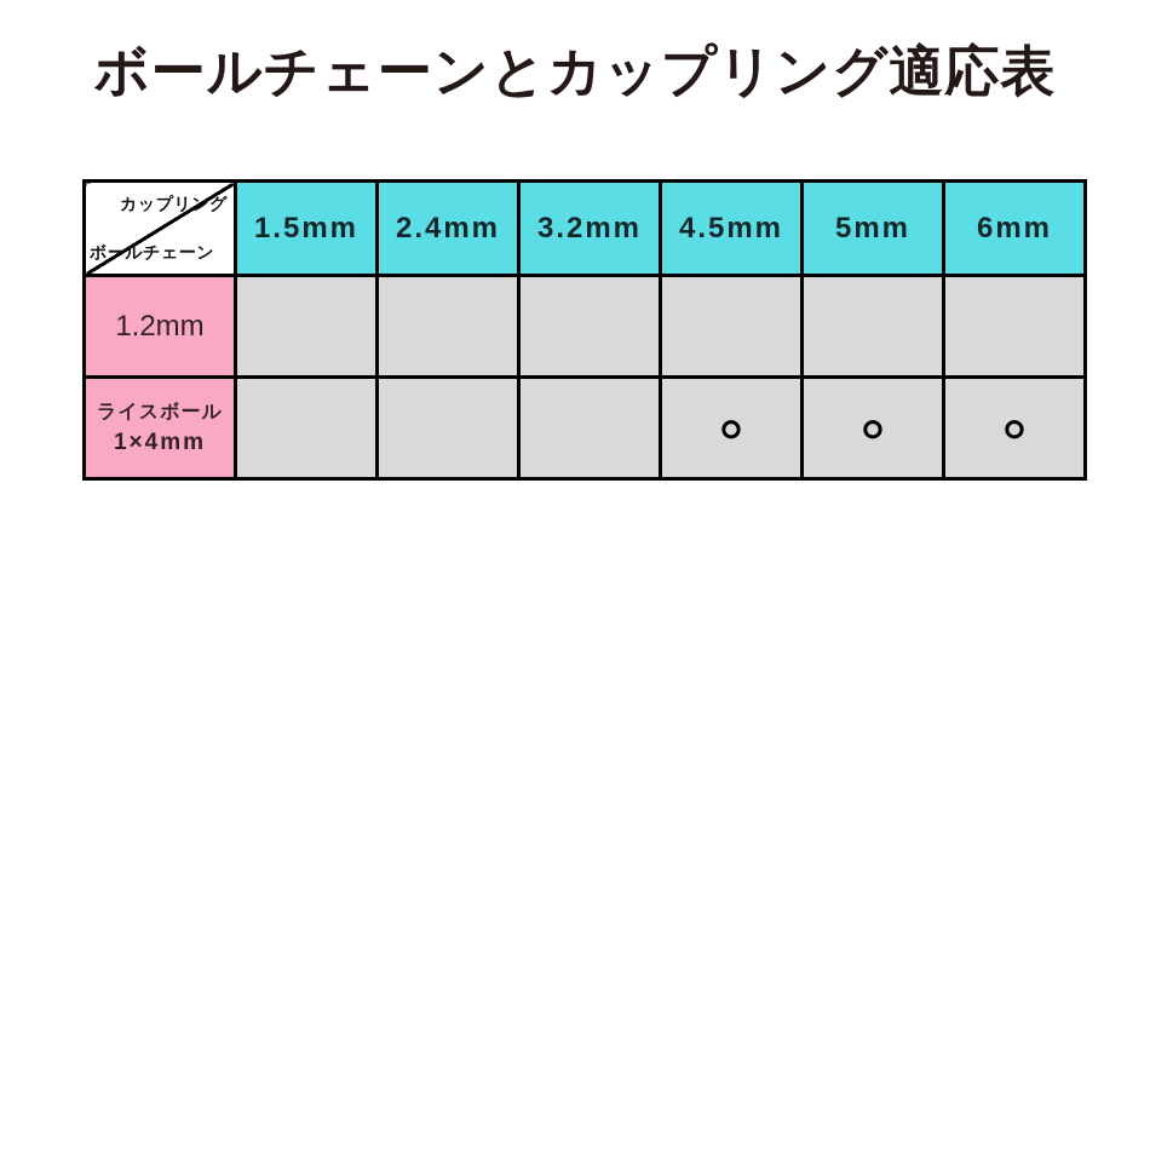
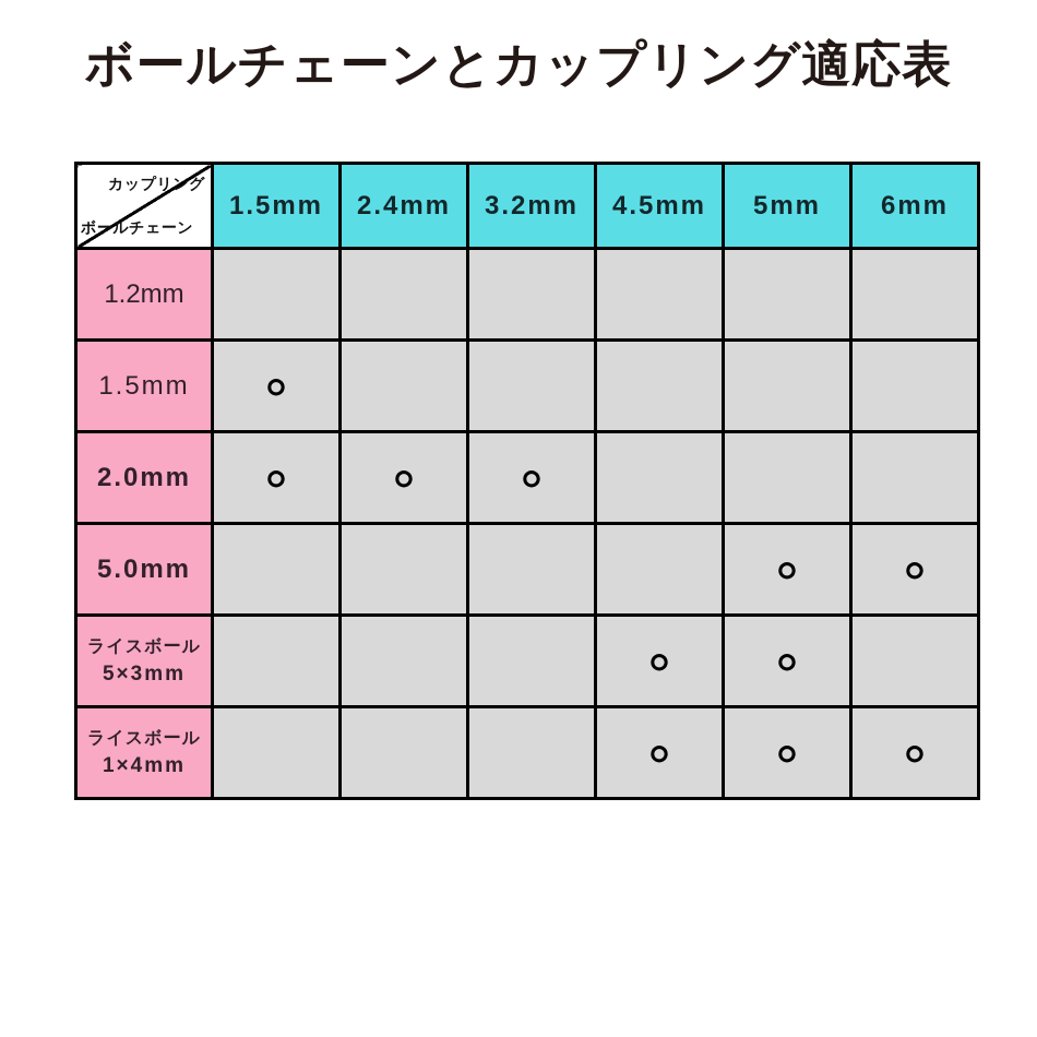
  ボールチェーンとカップリング適応表
  カップリング ボールチェーン	1.5mm	2.4mm	3.2mm	4.5mm	5mm	6mm
  1.2mm
+ 1.5mm	○
+ 2.0mm	○	○	○
+ 5.0mm					○	○
+ ライスボール 5×3mm				○	○
  ライスボール 1×4mm				○	○	○
